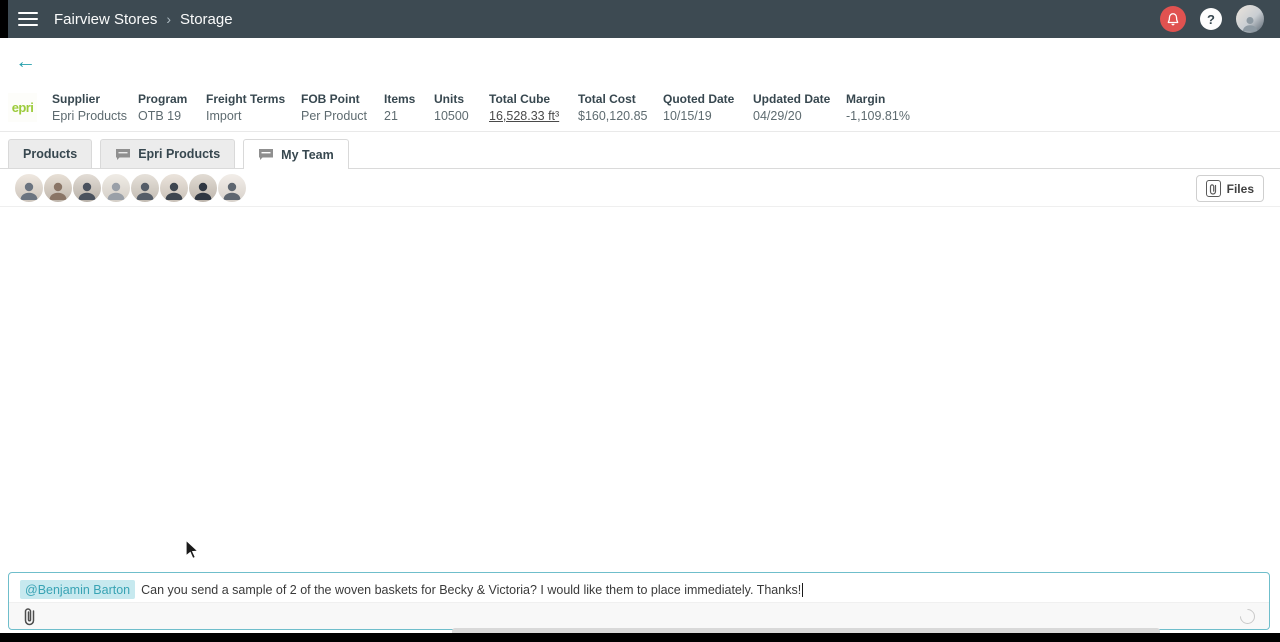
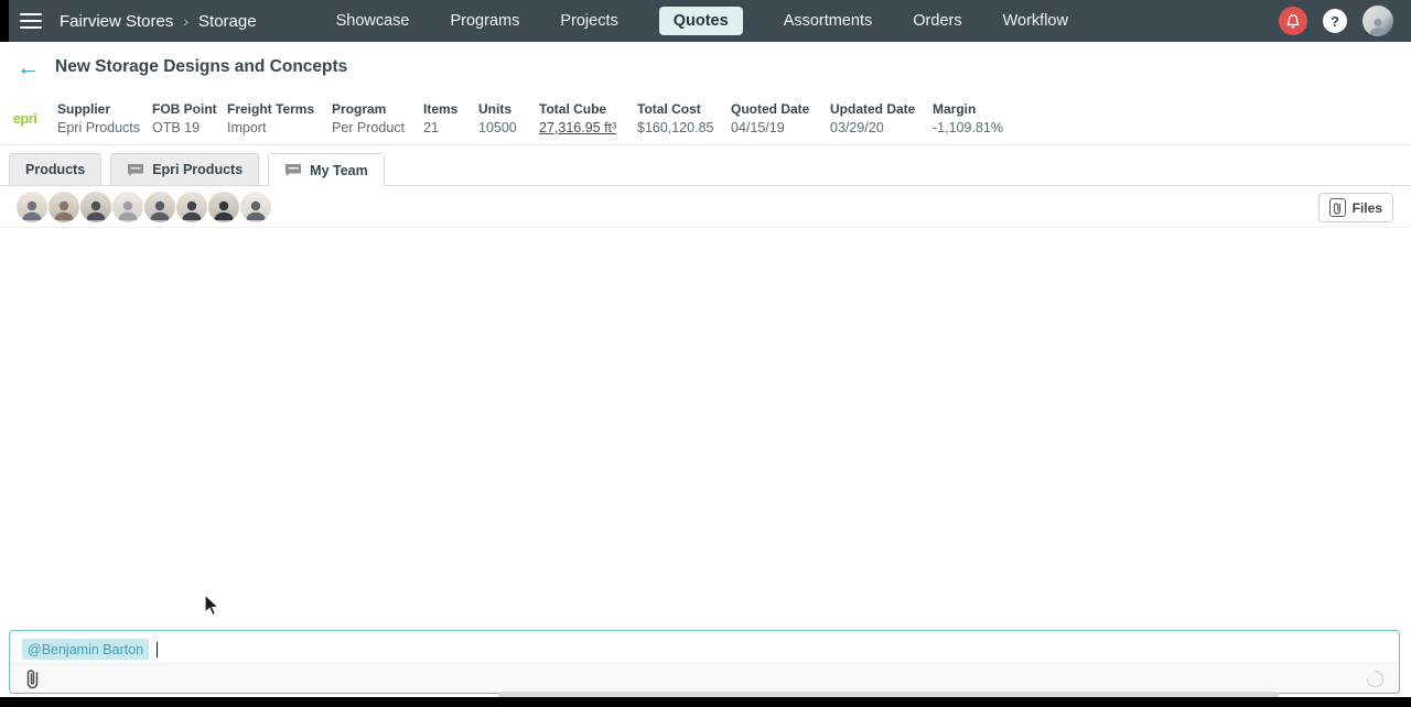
  Fairview Stores
  ›
  Storage
+ Showcase
+ Programs
+ Projects
+ Quotes
+ Assortments
+ Orders
+ Workflow
  ?
  ←
+ New Storage Designs and Concepts
  epri
  Supplier
  Epri Products
- Program
+ FOB Point
  OTB 19
  Freight Terms
  Import
- FOB Point
+ Program
  Per Product
  Items
  21
  Units
  10500
  Total Cube
- 16,528.33 ft³
+ 27,316.95 ft³
  Total Cost
  $160,120.85
  Quoted Date
- 10/15/19
+ 04/15/19
  Updated Date
- 04/29/20
+ 03/29/20
  Margin
  -1,109.81%
  Products
  Epri Products
  My Team
  Files
  @Benjamin Barton
- Can you send a sample of 2 of the woven baskets for Becky & Victoria? I would like them to place immediately. Thanks!
